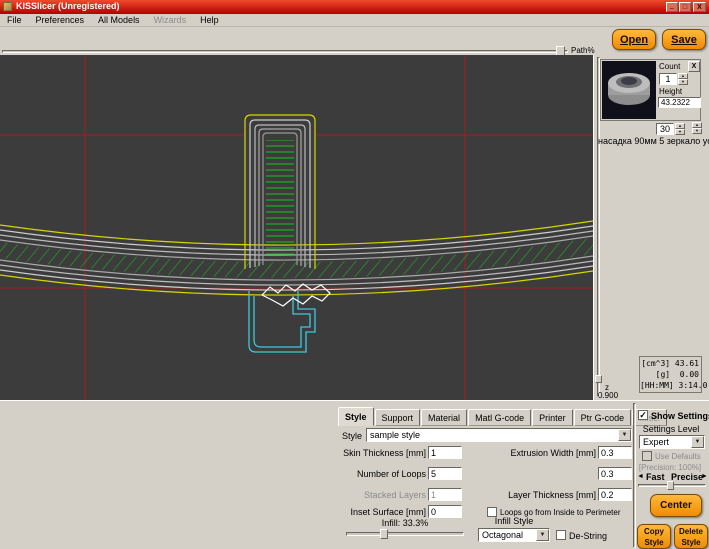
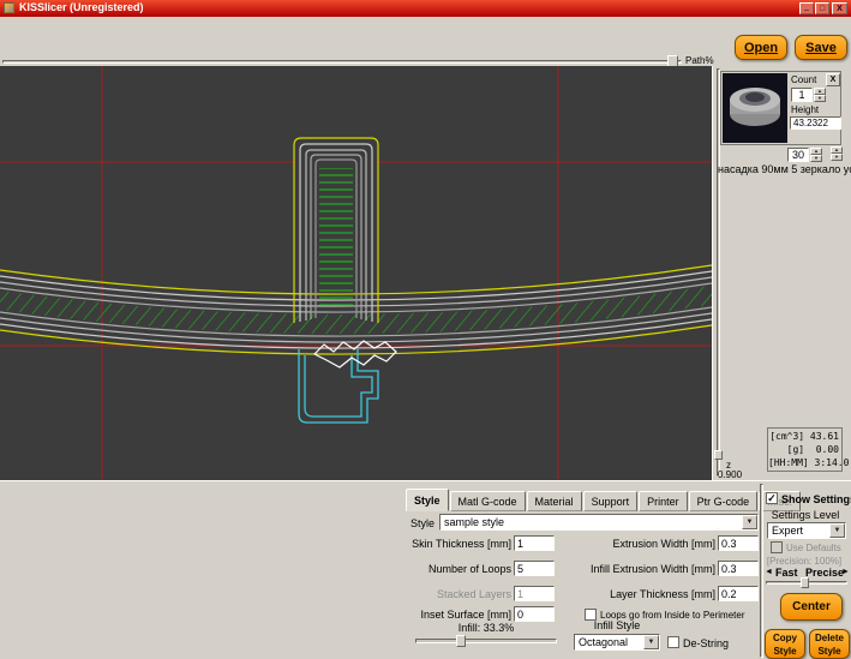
  KISSlicer (Unregistered)
- File
- Preferences
- All Models
- Wizards
- Help
  Open
  Save
  Path%
  Count
  1
  Height
  43.2322
  30
  насадка 90мм 5 зеркало у
  [cm^3] 43.61
  [g] 0.00
  [HH:MM] 3:14.0
  z
  0.900
  Style
- Support
+ Matl G-code
  Material
- Matl G-code
+ Support
  Printer
  Ptr G-code
  Style
  sample style
  Skin Thickness [mm]
  1
  Number of Loops
  5
  Stacked Layers
  1
  Inset Surface [mm]
  0
  Extrusion Width [mm]
  0.3
+ Infill Extrusion Width [mm]
  0.3
  Layer Thickness [mm]
  0.2
  Loops go from Inside to Perimeter
  Infill: 33.3%
  Infill Style
  Octagonal
  De-String
  ✓
  Show Setting
  Settings Level
  Expert
  Use Defaults
  [Precision: 100%]
  Fast
  Precise
  Center
  Copy Style
  Delete Style
